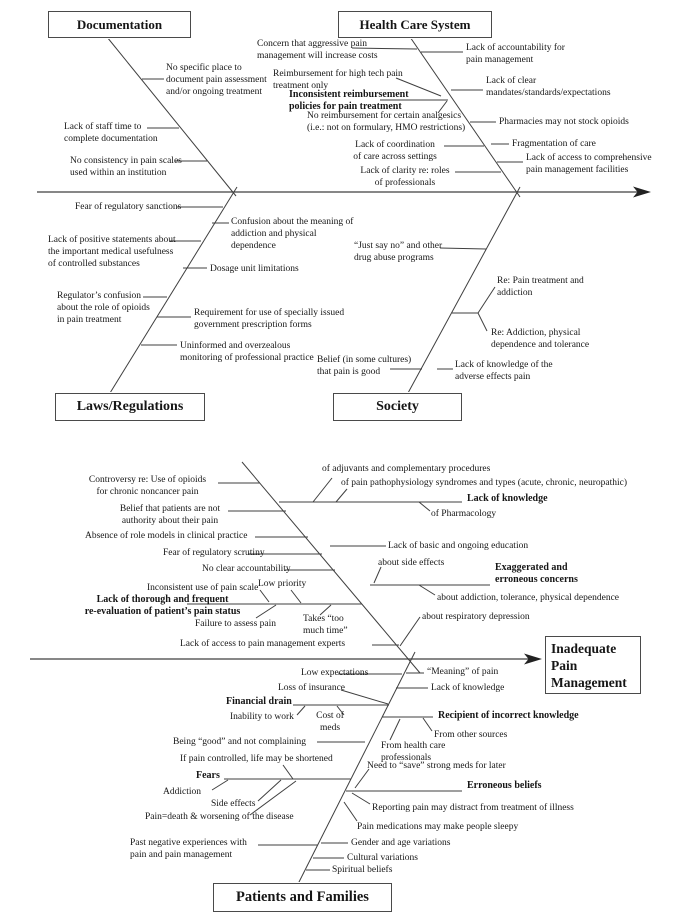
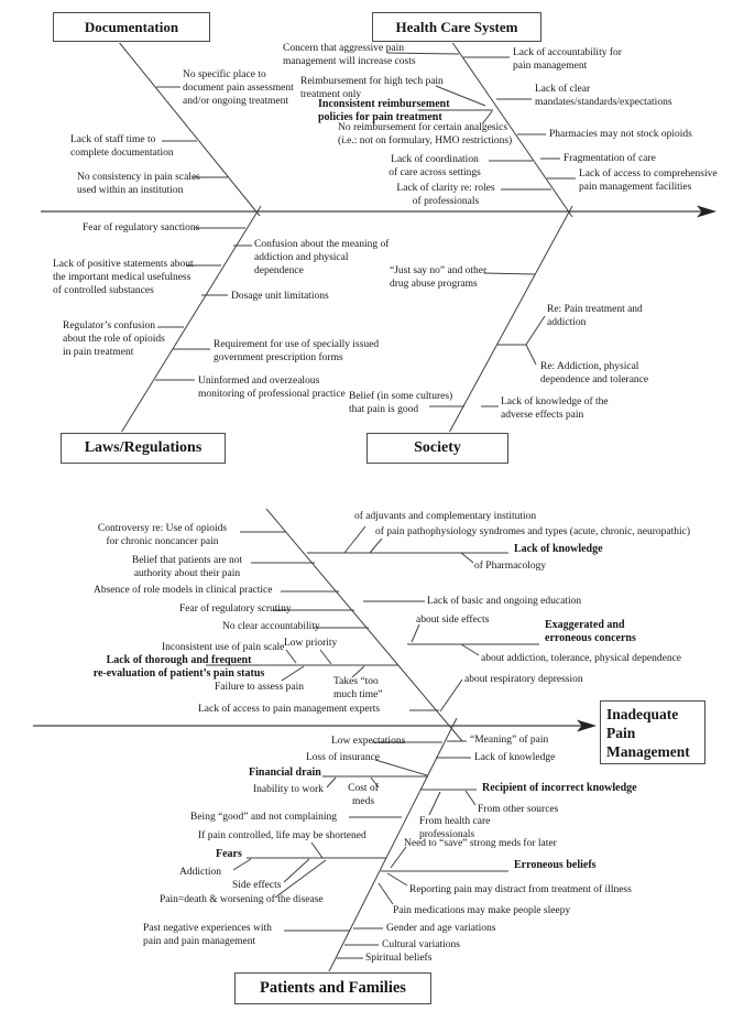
  Documentation
  Health Care System
  Laws/Regulations
  Society
  Patients and Families
  Inadequate
  Pain
  Management
  No specific place to
  document pain assessment
  and/or ongoing treatment
  Lack of staff time to
  complete documentation
  No consistency in pain scales
  used within an institution
  Concern that aggressive pain
  management will increase costs
  Reimbursement for high tech pain
  treatment only
  Inconsistent reimbursement
  policies for pain treatment
  No reimbursement for certain analgesics
  (i.e.: not on formulary, HMO restrictions)
  Lack of coordination
  of care across settings
  Lack of clarity re: roles
  of professionals
  Lack of accountability for
  pain management
  Lack of clear
  mandates/standards/expectations
  Pharmacies may not stock opioids
  Fragmentation of care
  Lack of access to comprehensive
  pain management facilities
  Fear of regulatory sanctions
  Lack of positive statements about
  the important medical usefulness
  of controlled substances
  Regulator’s confusion
  about the role of opioids
  in pain treatment
  Confusion about the meaning of
  addiction and physical
  dependence
  Dosage unit limitations
  Requirement for use of specially issued
  government prescription forms
  Uninformed and overzealous
  monitoring of professional practice
  “Just say no” and other
  drug abuse programs
  Re: Pain treatment and
  addiction
  Re: Addiction, physical
  dependence and tolerance
  Belief (in some cultures)
  that pain is good
  Lack of knowledge of the
  adverse effects pain
  Controversy re: Use of opioids
  for chronic noncancer pain
  Belief that patients are not
  authority about their pain
  Absence of role models in clinical practice
  Fear of regulatory scrutiny
  No clear accountability
  Low priority
  Inconsistent use of pain scale
  Lack of thorough and frequent
  re-evaluation of patient’s pain status
  Failure to assess pain
  Takes “too
  much time”
  Lack of access to pain management experts
- of adjuvants and complementary procedures
+ of adjuvants and complementary institution
  of pain pathophysiology syndromes and types (acute, chronic, neuropathic)
  Lack of knowledge
  of Pharmacology
  Lack of basic and ongoing education
  about side effects
  Exaggerated and
  erroneous concerns
  about addiction, tolerance, physical dependence
  about respiratory depression
  “Meaning” of pain
  Lack of knowledge
  Recipient of incorrect knowledge
  From other sources
  From health care
  professionals
  Need to “save” strong meds for later
  Erroneous beliefs
  Reporting pain may distract from treatment of illness
  Pain medications may make people sleepy
  Gender and age variations
  Cultural variations
  Spiritual beliefs
  Low expectations
  Loss of insurance
  Financial drain
  Inability to work
  Cost of
  meds
  Being “good” and not complaining
  If pain controlled, life may be shortened
  Fears
  Addiction
  Side effects
  Pain=death & worsening of the disease
  Past negative experiences with
  pain and pain management
